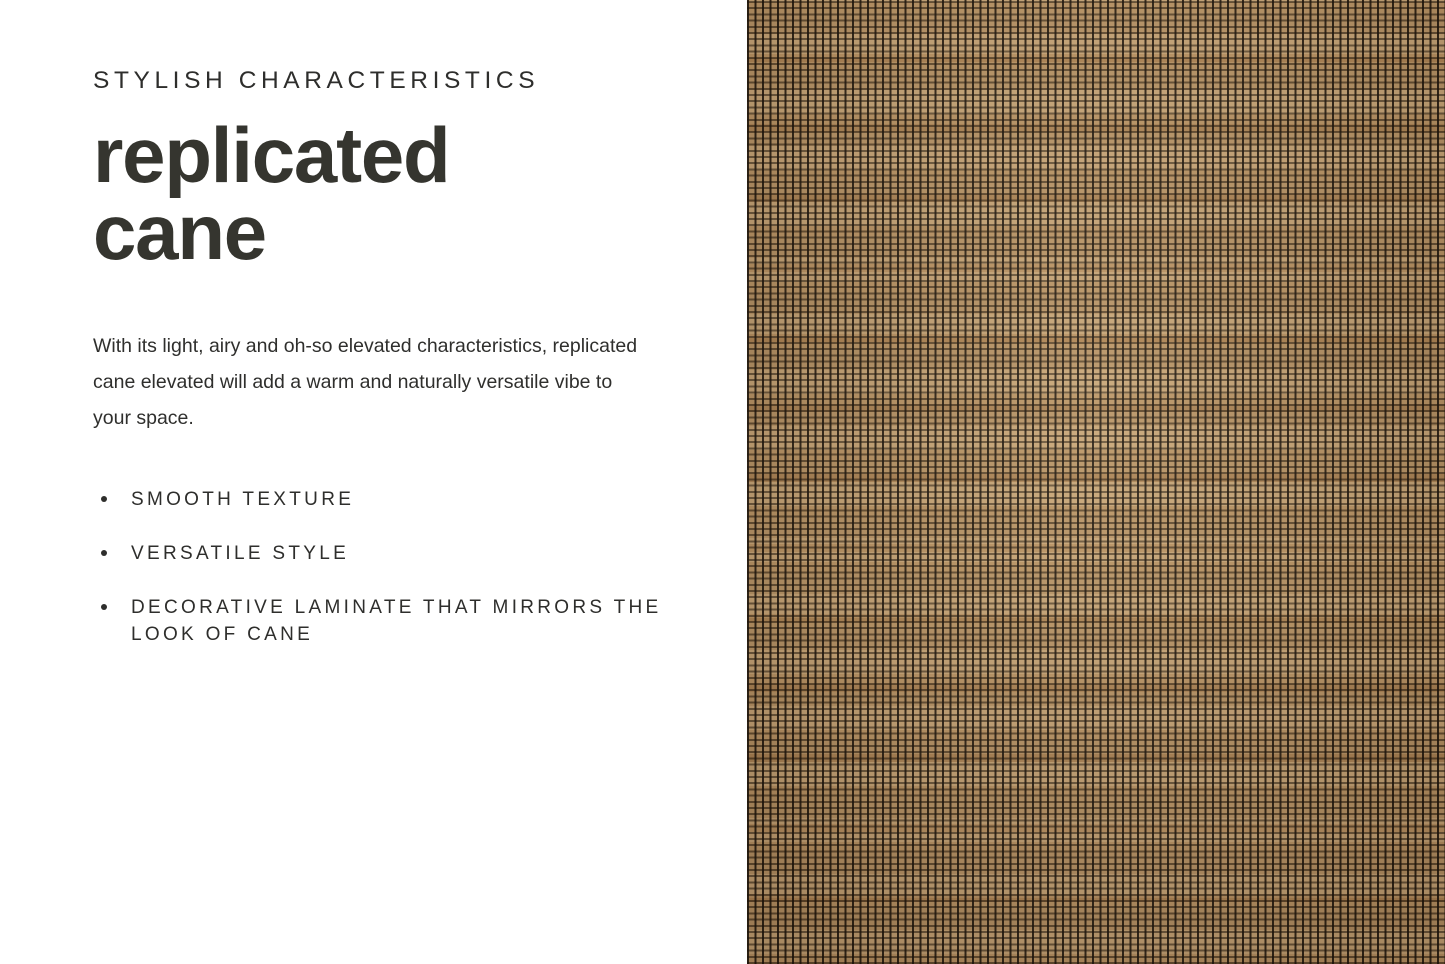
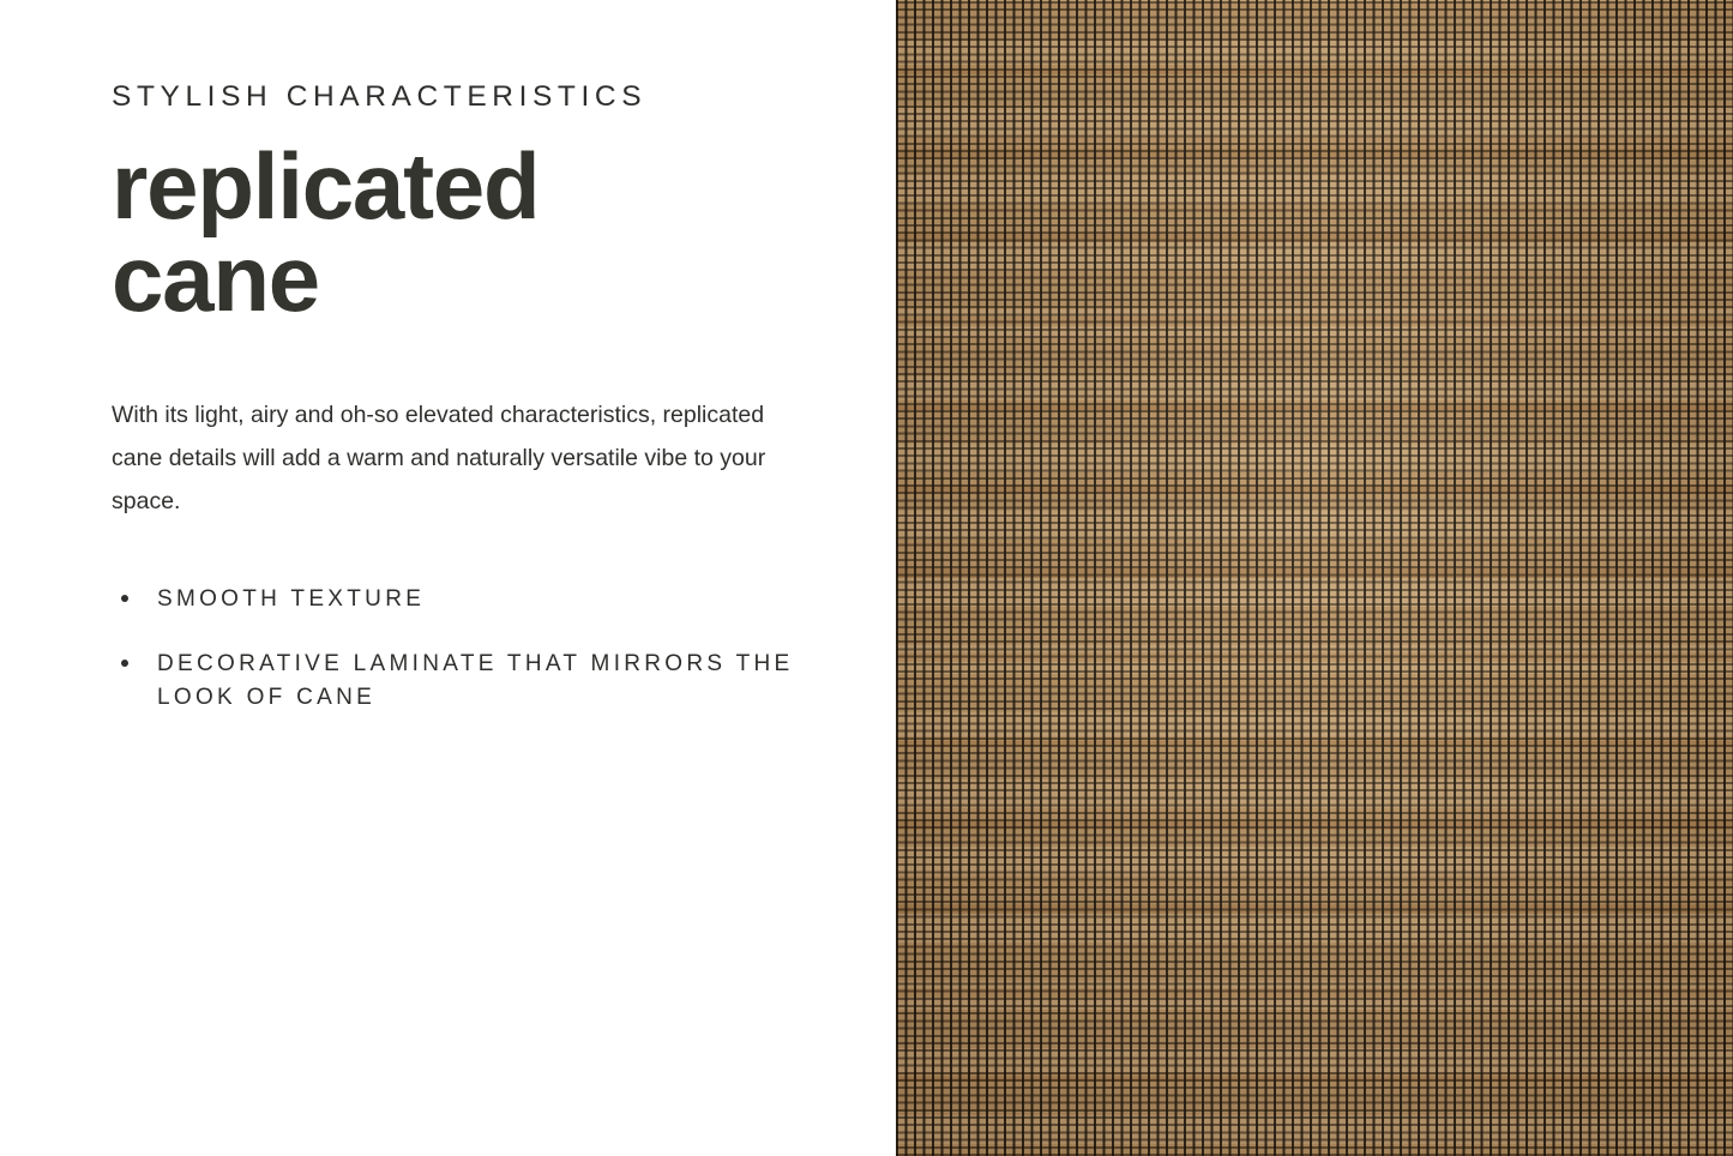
  STYLISH CHARACTERISTICS
  replicated cane
- With its light, airy and oh-so elevated characteristics, replicated cane elevated will add a warm and naturally versatile vibe to your space.
+ With its light, airy and oh-so elevated characteristics, replicated cane details will add a warm and naturally versatile vibe to your space.
  SMOOTH TEXTURE
- VERSATILE STYLE
  DECORATIVE LAMINATE THAT MIRRORS THE LOOK OF CANE
